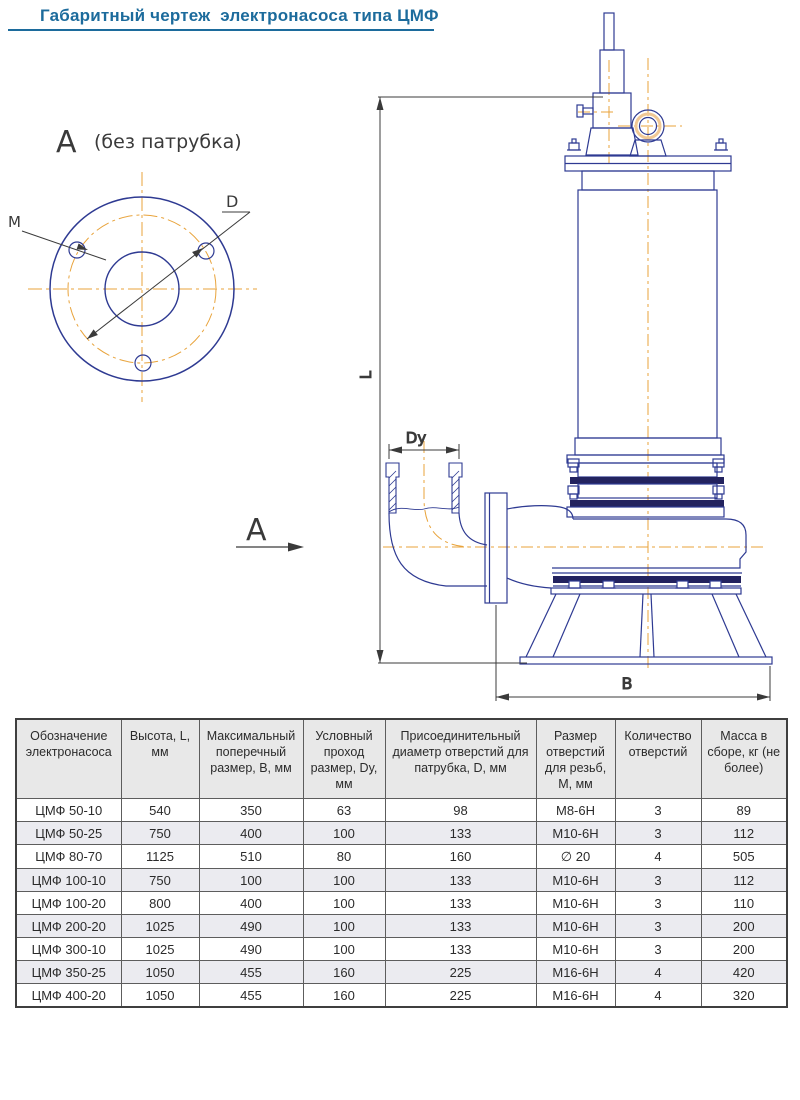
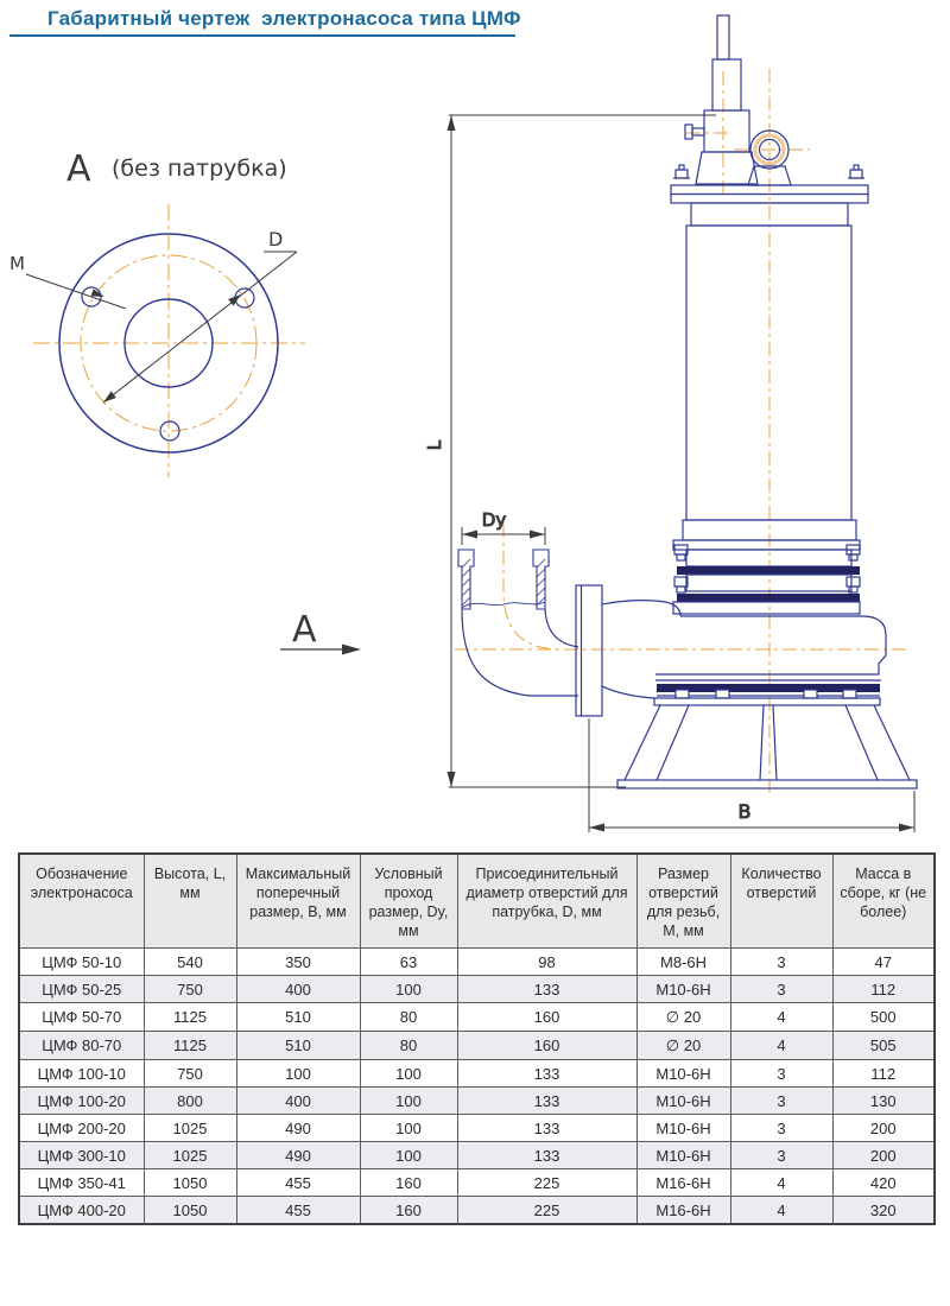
  Габаритный чертеж электронасоса типа ЦМФ
  А
  (без патрубка)
  D
  М
  А
  B
  Dy
  Обозначение электронасоса	Высота, L, мм	Максимальный поперечный размер, В, мм	Условный проход размер, Dy, мм	Присоединительный диаметр отверстий для патрубка, D, мм	Размер отверстий для резьб, М, мм	Количество отверстий	Масса в сборе, кг (не более)
- ЦМФ 50-10	540	350	63	98	М8-6Н	3	89
+ ЦМФ 50-10	540	350	63	98	М8-6Н	3	47
  ЦМФ 50-25	750	400	100	133	М10-6Н	3	112
+ ЦМФ 50-70	1125	510	80	160	∅ 20	4	500
  ЦМФ 80-70	1125	510	80	160	∅ 20	4	505
  ЦМФ 100-10	750	100	100	133	М10-6Н	3	112
- ЦМФ 100-20	800	400	100	133	М10-6Н	3	110
+ ЦМФ 100-20	800	400	100	133	М10-6Н	3	130
  ЦМФ 200-20	1025	490	100	133	М10-6Н	3	200
  ЦМФ 300-10	1025	490	100	133	М10-6Н	3	200
- ЦМФ 350-25	1050	455	160	225	М16-6Н	4	420
+ ЦМФ 350-41	1050	455	160	225	М16-6Н	4	420
  ЦМФ 400-20	1050	455	160	225	М16-6Н	4	320
